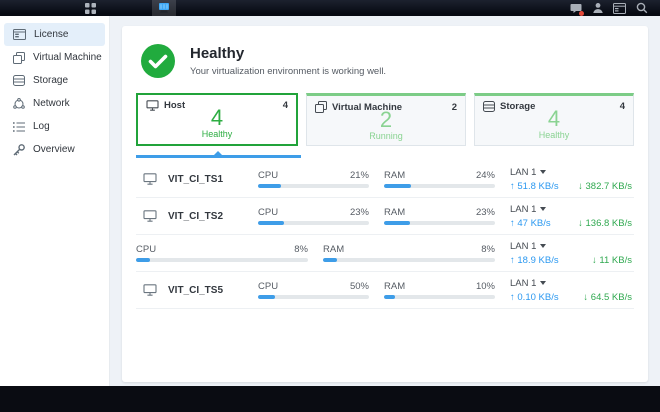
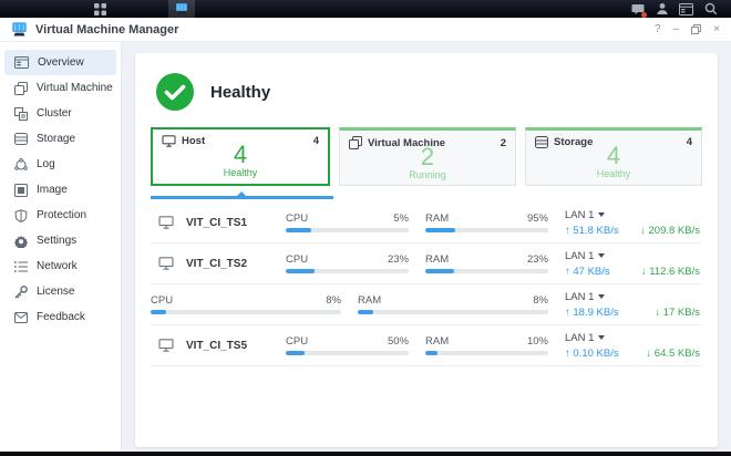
+ Virtual Machine Manager
+ ?
+ –
+ ×
- License
+ Overview
  Virtual Machine
+ Cluster
  Storage
- Network
+ Log
+ Image
+ Protection
+ Settings
- Log
+ Network
- Overview
+ License
+ Feedback
  Healthy
- Your virtualization environment is working well.
  Host
  4
  4
  Healthy
  Virtual Machine
  2
  2
  Running
  Storage
  4
  4
  Healthy
  VIT_CI_TS1
  CPU
- 21%
+ 5%
  RAM
- 24%
+ 95%
  LAN 1
  ↑ 51.8 KB/s
- ↓ 382.7 KB/s
+ ↓ 209.8 KB/s
  VIT_CI_TS2
  CPU
  23%
  RAM
  23%
  LAN 1
  ↑ 47 KB/s
- ↓ 136.8 KB/s
+ ↓ 112.6 KB/s
  CPU
  8%
  RAM
  8%
  LAN 1
  ↑ 18.9 KB/s
- ↓ 11 KB/s
+ ↓ 17 KB/s
  VIT_CI_TS5
  CPU
  50%
  RAM
  10%
  LAN 1
  ↑ 0.10 KB/s
  ↓ 64.5 KB/s
